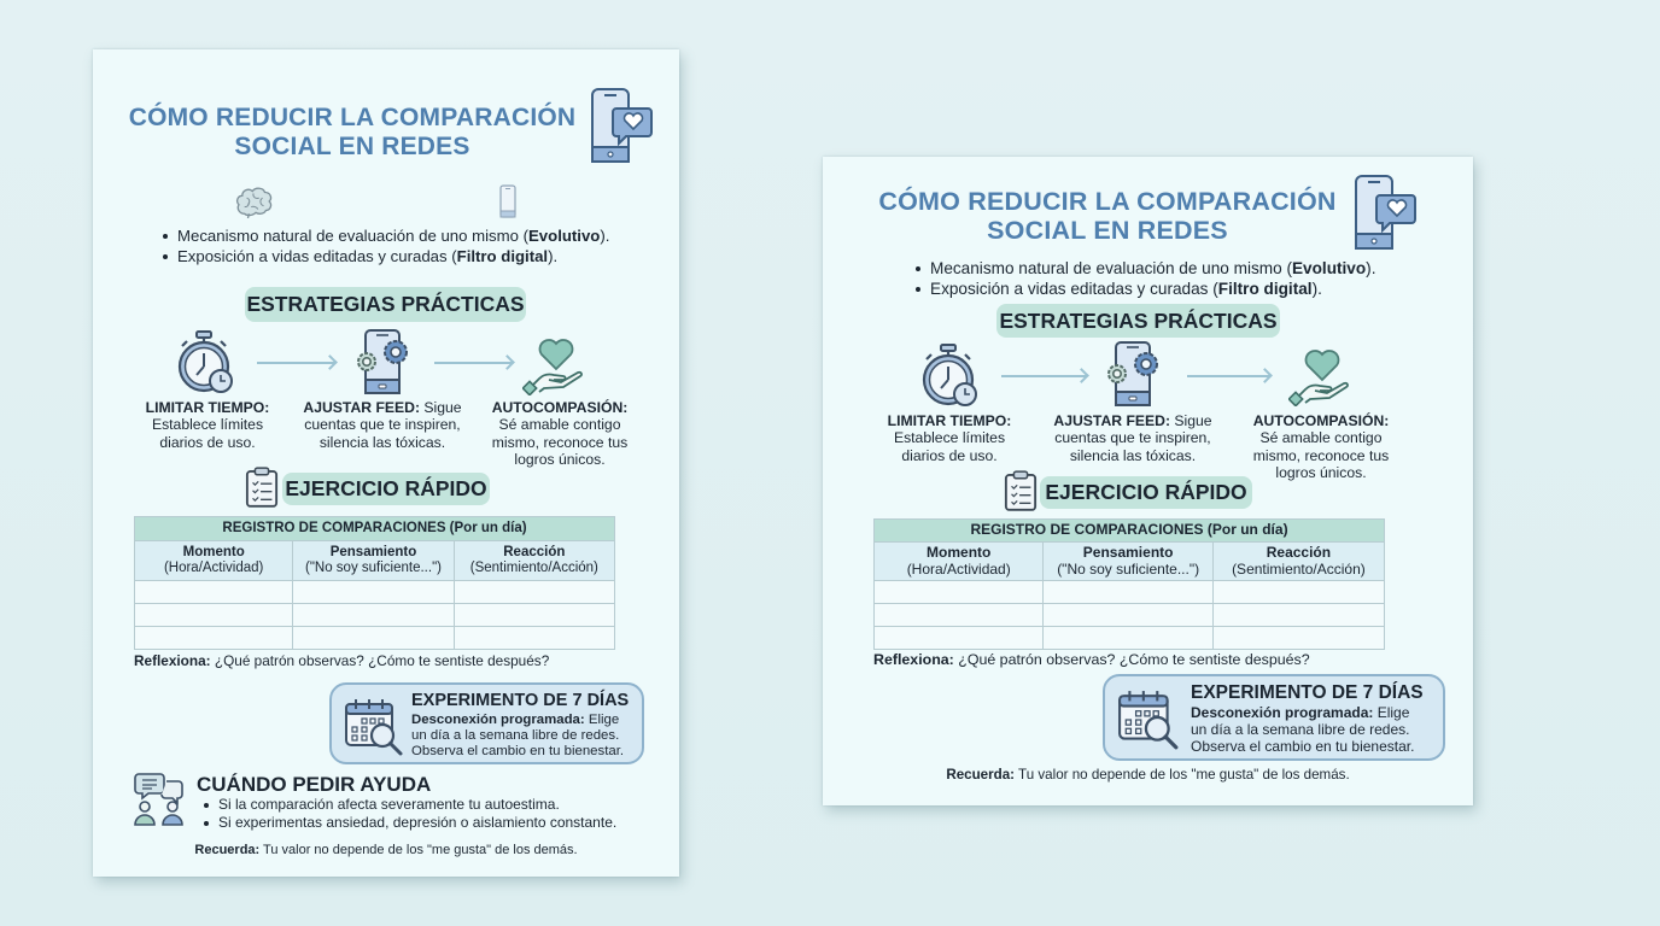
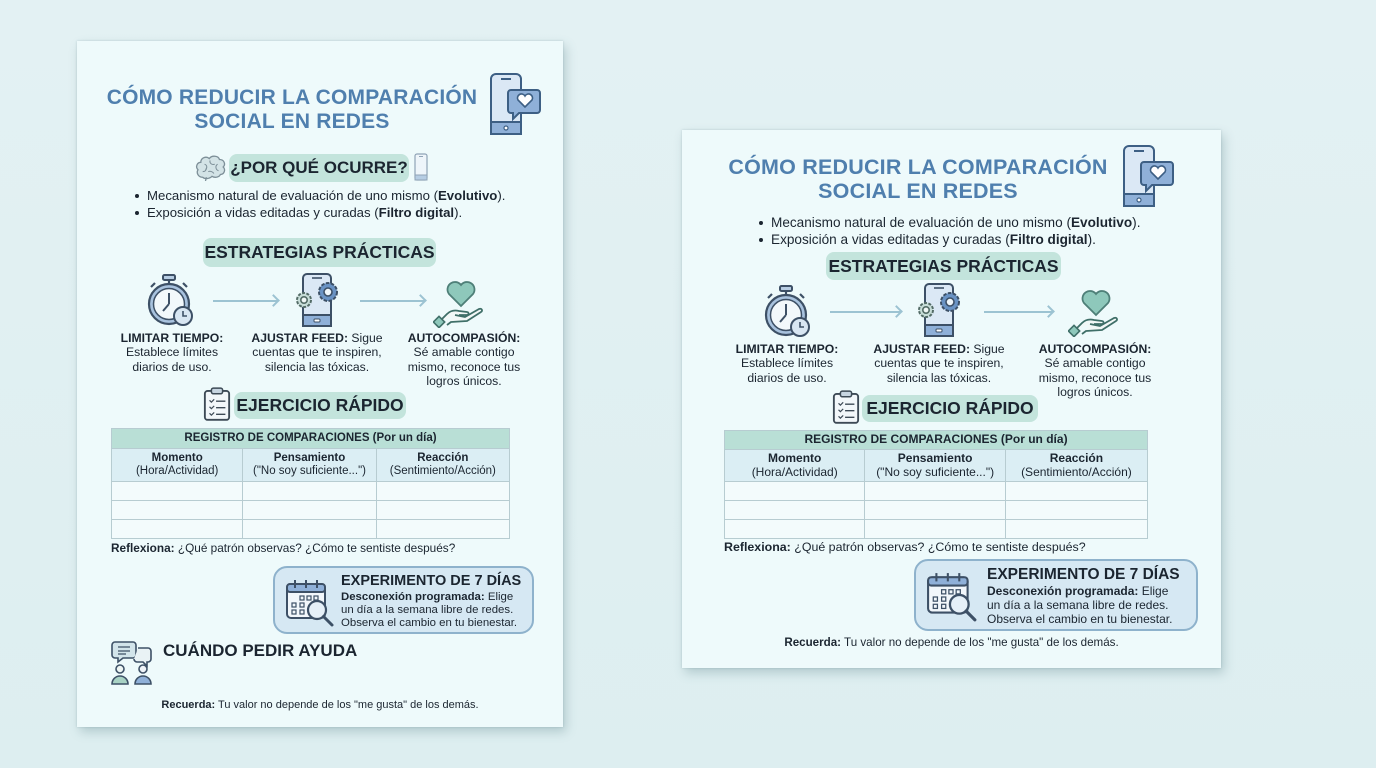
  CÓMO REDUCIR LA COMPARACIÓN
  SOCIAL EN REDES
+ ¿POR QUÉ OCURRE?
  Mecanismo natural de evaluación de uno mismo (Evolutivo).
  Exposición a vidas editadas y curadas (Filtro digital).
  ESTRATEGIAS PRÁCTICAS
  LIMITAR TIEMPO:
  Establece límites diarios de uso.
  AJUSTAR FEED: Sigue
  cuentas que te inspiren, silencia las tóxicas.
  AUTOCOMPASIÓN:
  Sé amable contigo mismo, reconoce tus logros únicos.
  EJERCICIO RÁPIDO
  REGISTRO DE COMPARACIONES (Por un día)
  Momento(Hora/Actividad)	Pensamiento("No soy suficiente...")	Reacción(Sentimiento/Acción)
  Reflexiona: ¿Qué patrón observas? ¿Cómo te sentiste después?
  EXPERIMENTO DE 7 DÍAS
  Desconexión programada: Elige
  un día a la semana libre de redes.
  Observa el cambio en tu bienestar.
  CUÁNDO PEDIR AYUDA
- Si la comparación afecta severamente tu autoestima.
- Si experimentas ansiedad, depresión o aislamiento constante.
  Recuerda: Tu valor no depende de los "me gusta" de los demás.
  CÓMO REDUCIR LA COMPARACIÓN
  SOCIAL EN REDES
  Mecanismo natural de evaluación de uno mismo (Evolutivo).
  Exposición a vidas editadas y curadas (Filtro digital).
  ESTRATEGIAS PRÁCTICAS
  LIMITAR TIEMPO:
  Establece límites diarios de uso.
  AJUSTAR FEED: Sigue
  cuentas que te inspiren, silencia las tóxicas.
  AUTOCOMPASIÓN:
  Sé amable contigo mismo, reconoce tus logros únicos.
  EJERCICIO RÁPIDO
  REGISTRO DE COMPARACIONES (Por un día)
  Momento(Hora/Actividad)	Pensamiento("No soy suficiente...")	Reacción(Sentimiento/Acción)
  Reflexiona: ¿Qué patrón observas? ¿Cómo te sentiste después?
  EXPERIMENTO DE 7 DÍAS
  Desconexión programada: Elige
  un día a la semana libre de redes.
  Observa el cambio en tu bienestar.
  Recuerda: Tu valor no depende de los "me gusta" de los demás.
